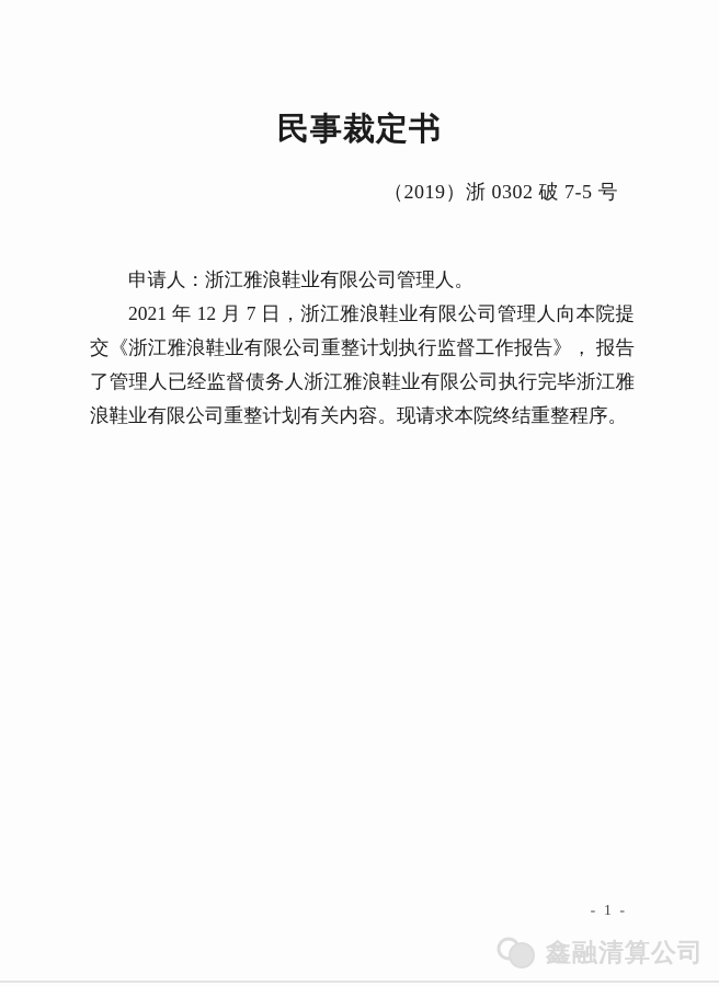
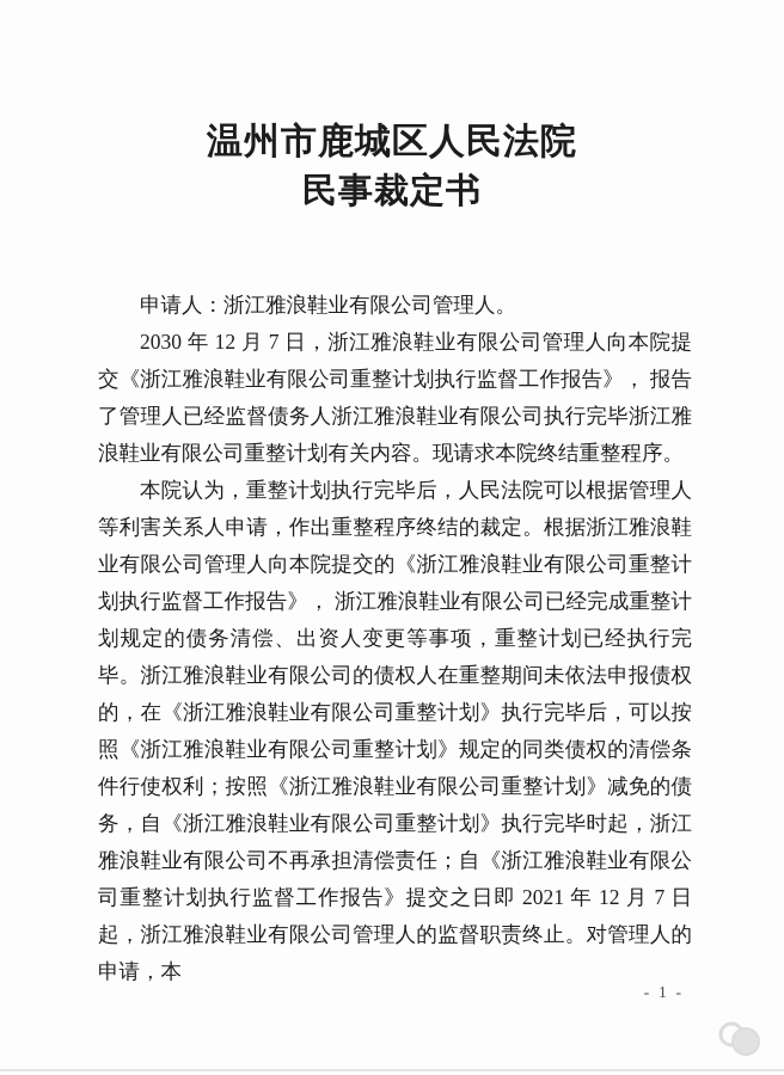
+ 温州市鹿城区人民法院
  民事裁定书
- （2019）浙 0302 破 7-5 号
  申请人：浙江雅浪鞋业有限公司管理人。
- 2021 年 12 月 7 日，浙江雅浪鞋业有限公司管理人向本院提交《浙江雅浪鞋业有限公司重整计划执行监督工作报告》， 报告了管理人已经监督债务人浙江雅浪鞋业有限公司执行完毕浙江雅浪鞋业有限公司重整计划有关内容。现请求本院终结重整程序。
+ 2030 年 12 月 7 日，浙江雅浪鞋业有限公司管理人向本院提交《浙江雅浪鞋业有限公司重整计划执行监督工作报告》， 报告了管理人已经监督债务人浙江雅浪鞋业有限公司执行完毕浙江雅浪鞋业有限公司重整计划有关内容。现请求本院终结重整程序。
+ 本院认为，重整计划执行完毕后，人民法院可以根据管理人等利害关系人申请，作出重整程序终结的裁定。根据浙江雅浪鞋业有限公司管理人向本院提交的《浙江雅浪鞋业有限公司重整计划执行监督工作报告》， 浙江雅浪鞋业有限公司已经完成重整计划规定的债务清偿、出资人变更等事项，重整计划已经执行完毕。浙江雅浪鞋业有限公司的债权人在重整期间未依法申报债权的，在《浙江雅浪鞋业有限公司重整计划》执行完毕后，可以按照《浙江雅浪鞋业有限公司重整计划》规定的同类债权的清偿条件行使权利；按照《浙江雅浪鞋业有限公司重整计划》减免的债务，自《浙江雅浪鞋业有限公司重整计划》执行完毕时起，浙江雅浪鞋业有限公司不再承担清偿责任；自《浙江雅浪鞋业有限公司重整计划执行监督工作报告》提交之日即 2021 年 12 月 7 日起，浙江雅浪鞋业有限公司管理人的监督职责终止。对管理人的申请，本
  - 1 -
- 鑫融清算公司
